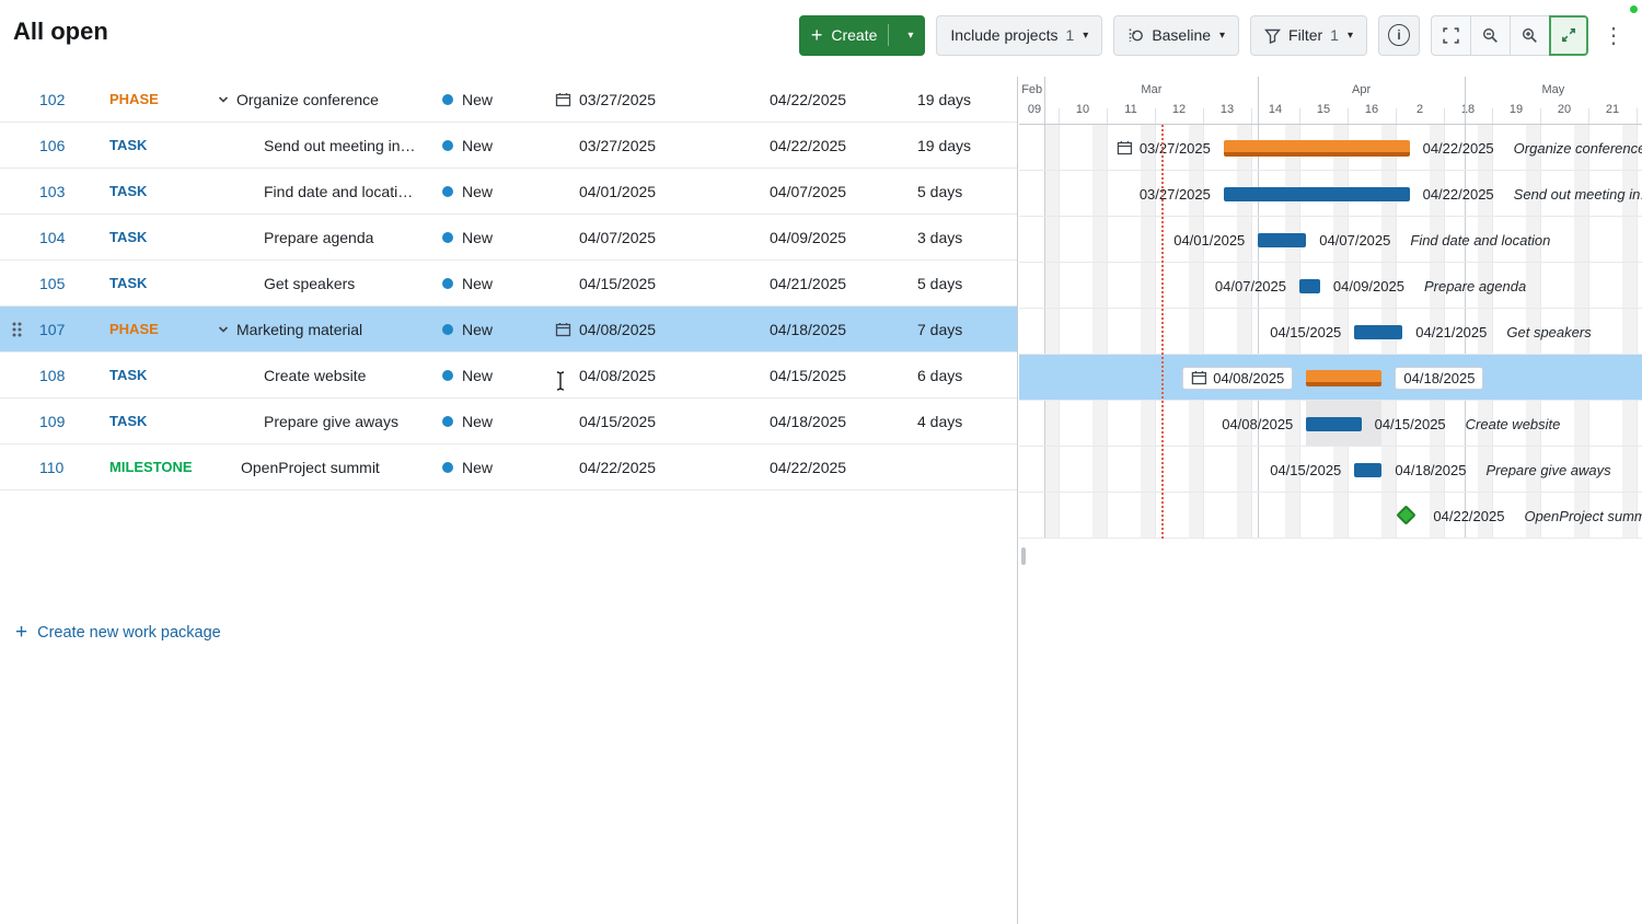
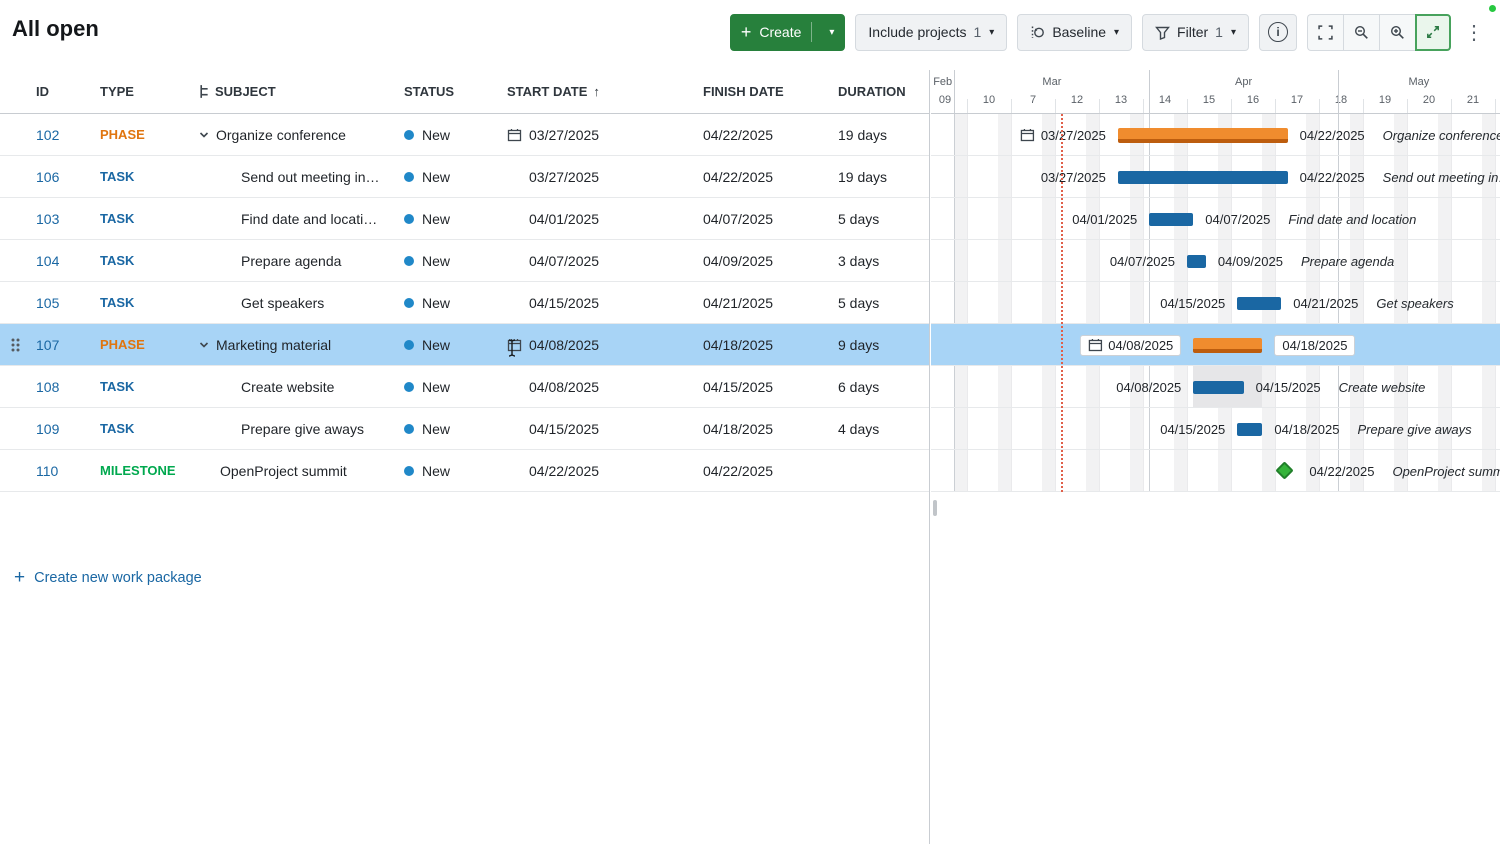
  All open
  +
  Create
  ▾
  Include projects
  1
  ▾
  Baseline
  ▾
  Filter
  1
  ▾
  i
  ⋮
+ ID
+ TYPE
+ SUBJECT
+ STATUS
+ START DATE
+ ↑
+ FINISH DATE
+ DURATION
  102
  PHASE
  Organize conference
  New
  03/27/2025
  04/22/2025
  19 days
  106
  TASK
  Send out meeting in…
  New
  03/27/2025
  04/22/2025
  19 days
  103
  TASK
  Find date and locati…
  New
  04/01/2025
  04/07/2025
  5 days
  104
  TASK
  Prepare agenda
  New
  04/07/2025
  04/09/2025
  3 days
  105
  TASK
  Get speakers
  New
  04/15/2025
  04/21/2025
  5 days
  107
  PHASE
  Marketing material
  New
  04/08/2025
  04/18/2025
- 7 days
+ 9 days
  108
  TASK
  Create website
  New
  04/08/2025
  04/15/2025
  6 days
  109
  TASK
  Prepare give aways
  New
  04/15/2025
  04/18/2025
  4 days
  110
  MILESTONE
  OpenProject summit
  New
  04/22/2025
  04/22/2025
  +
  Create new work package
  Feb
  Mar
  Apr
  May
  09
  10
- 11
+ 7
  12
  13
  14
  15
  16
- 2
+ 17
  19
  20
  21
  03/27/2025
  04/22/2025
  Organize conferenc
  03/27/2025
  04/22/2025
  Send out meeting in
  04/01/2025
  04/07/2025
  Find date and location
  04/07/2025
  04/09/2025
  Prepare agenda
  04/15/2025
  04/21/2025
  Get speakers
  04/08/2025
  04/18/2025
  04/08/2025
  04/15/2025
  Create website
  04/15/2025
  04/18/2025
  Prepare give aways
  04/22/2025
  OpenProject summ
